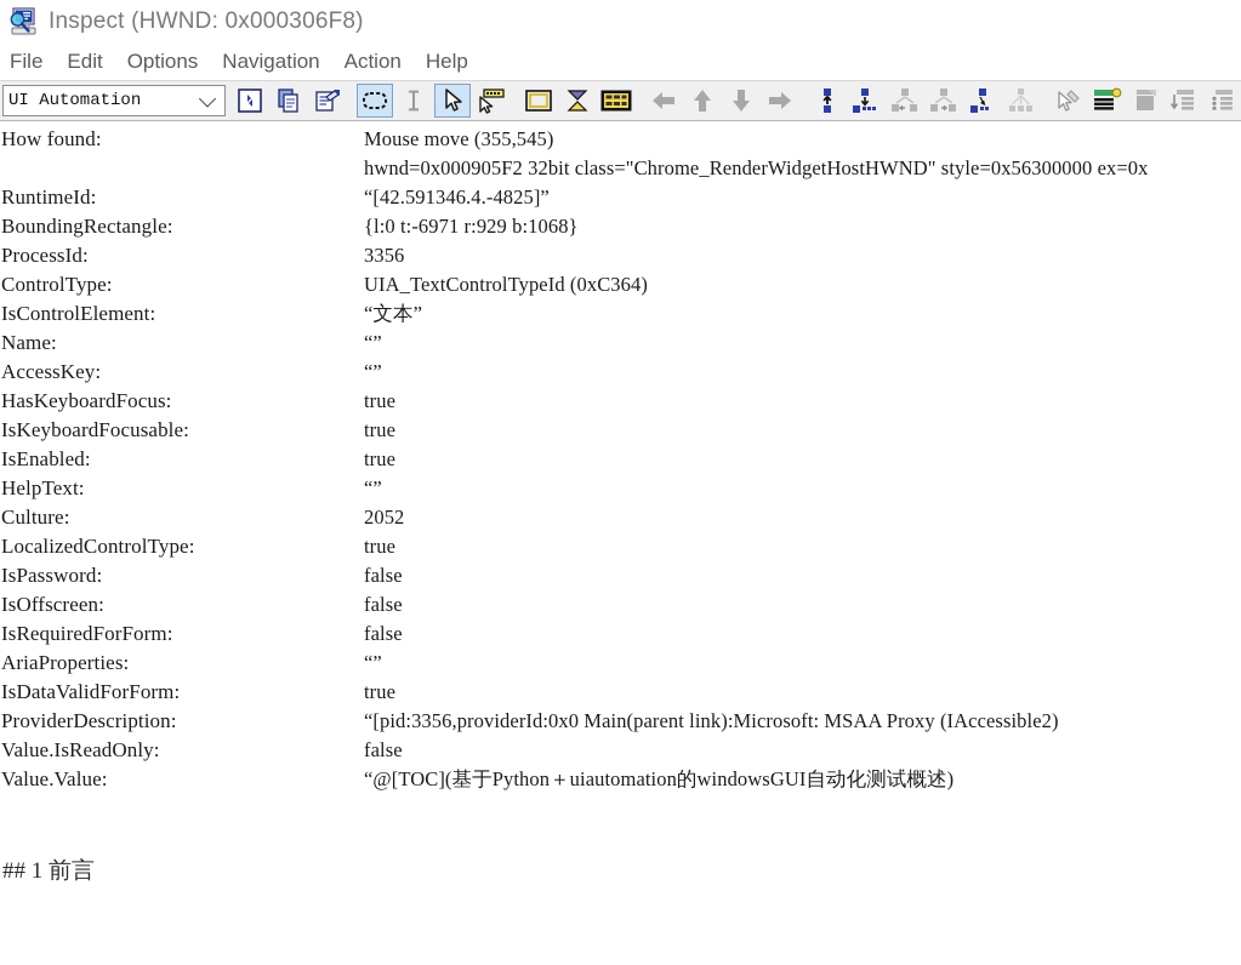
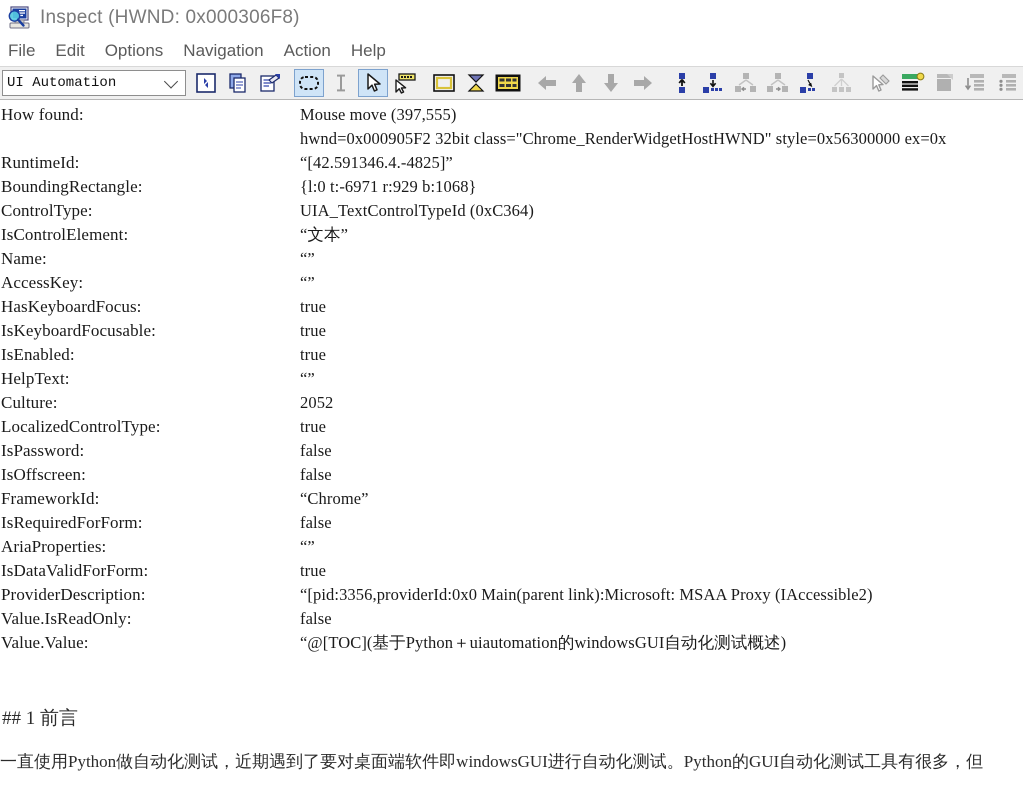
  Inspect (HWND: 0x000306F8)
  File
  Edit
  Options
  Navigation
  Action
  Help
  UI Automation
  How found:
- Mouse move (355,545)
+ Mouse move (397,555)
  hwnd=0x000905F2 32bit class="Chrome_RenderWidgetHostHWND" style=0x56300000 ex=0x
  RuntimeId:
  “[42.591346.4.-4825]”
  BoundingRectangle:
  {l:0 t:-6971 r:929 b:1068}
- ProcessId:
- 3356
  ControlType:
  UIA_TextControlTypeId (0xC364)
  IsControlElement:
  “文本”
  Name:
  “”
  AccessKey:
  “”
  HasKeyboardFocus:
  true
  IsKeyboardFocusable:
  true
  IsEnabled:
  true
  HelpText:
  “”
  Culture:
  2052
  LocalizedControlType:
  true
  IsPassword:
  false
  IsOffscreen:
  false
+ FrameworkId:
+ “Chrome”
  IsRequiredForForm:
  false
  AriaProperties:
  “”
  IsDataValidForForm:
  true
  ProviderDescription:
  “[pid:3356,providerId:0x0 Main(parent link):Microsoft: MSAA Proxy (IAccessible2)
  Value.IsReadOnly:
  false
  Value.Value:
  “@[TOC](基于Python＋uiautomation的windowsGUI自动化测试概述)
  ## 1 前言
+ 一直使用Python做自动化测试，近期遇到了要对桌面端软件即windowsGUI进行自动化测试。Python的GUI自动化测试工具有很多，但
